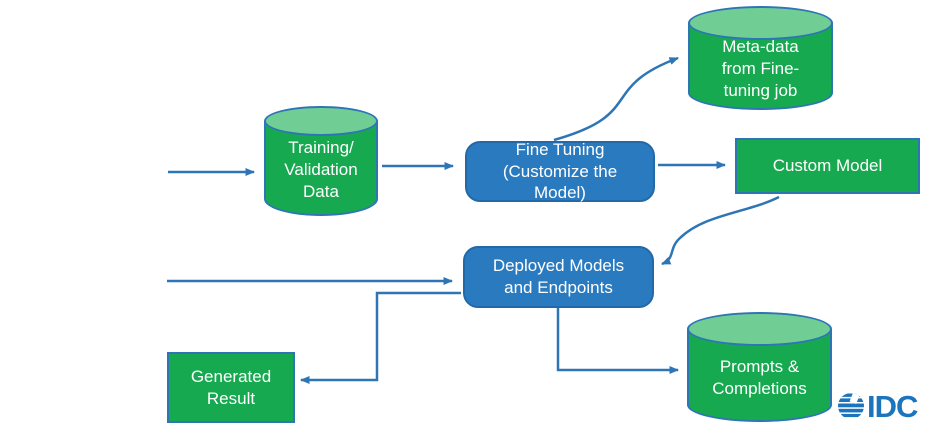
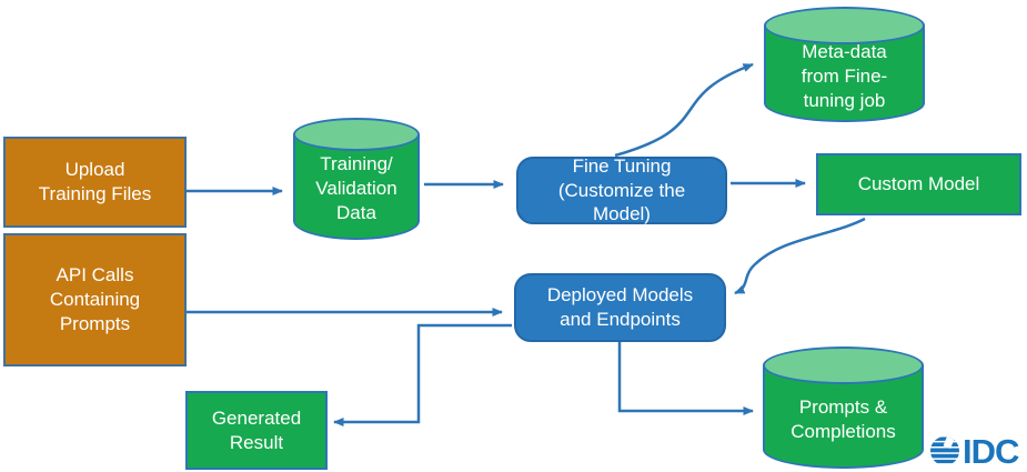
+ Upload
+ Training Files
+ API Calls
+ Containing
+ Prompts
  Training/
  Validation
  Data
  Fine Tuning
  (Customize the
  Model)
  Meta-data
  from Fine-
  tuning job
  Custom Model
  Deployed Models
  and Endpoints
  Prompts &
  Completions
  Generated
  Result
  IDC
